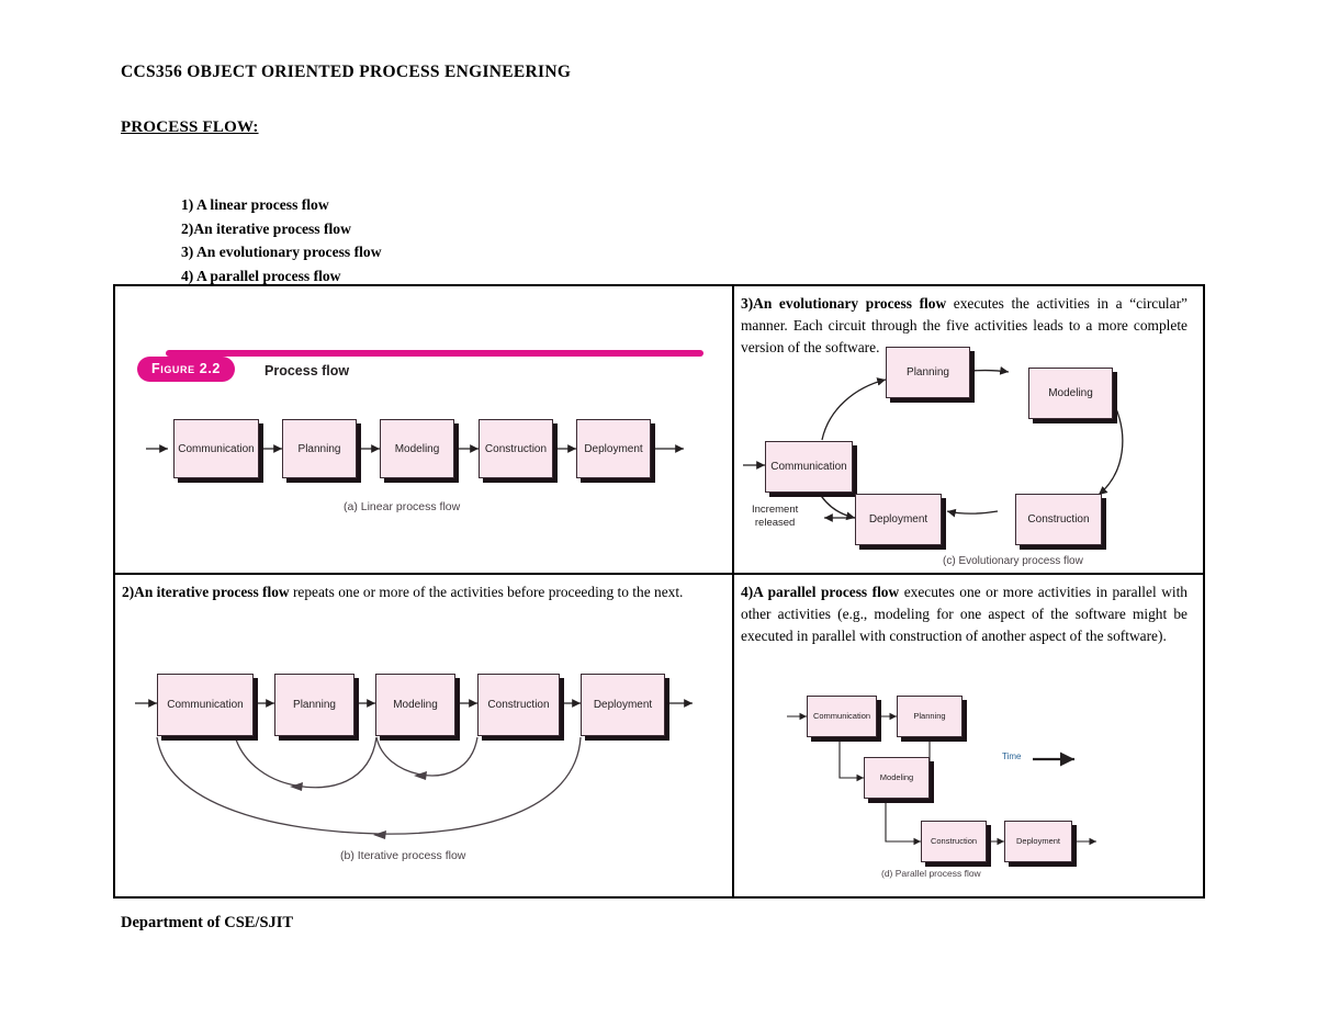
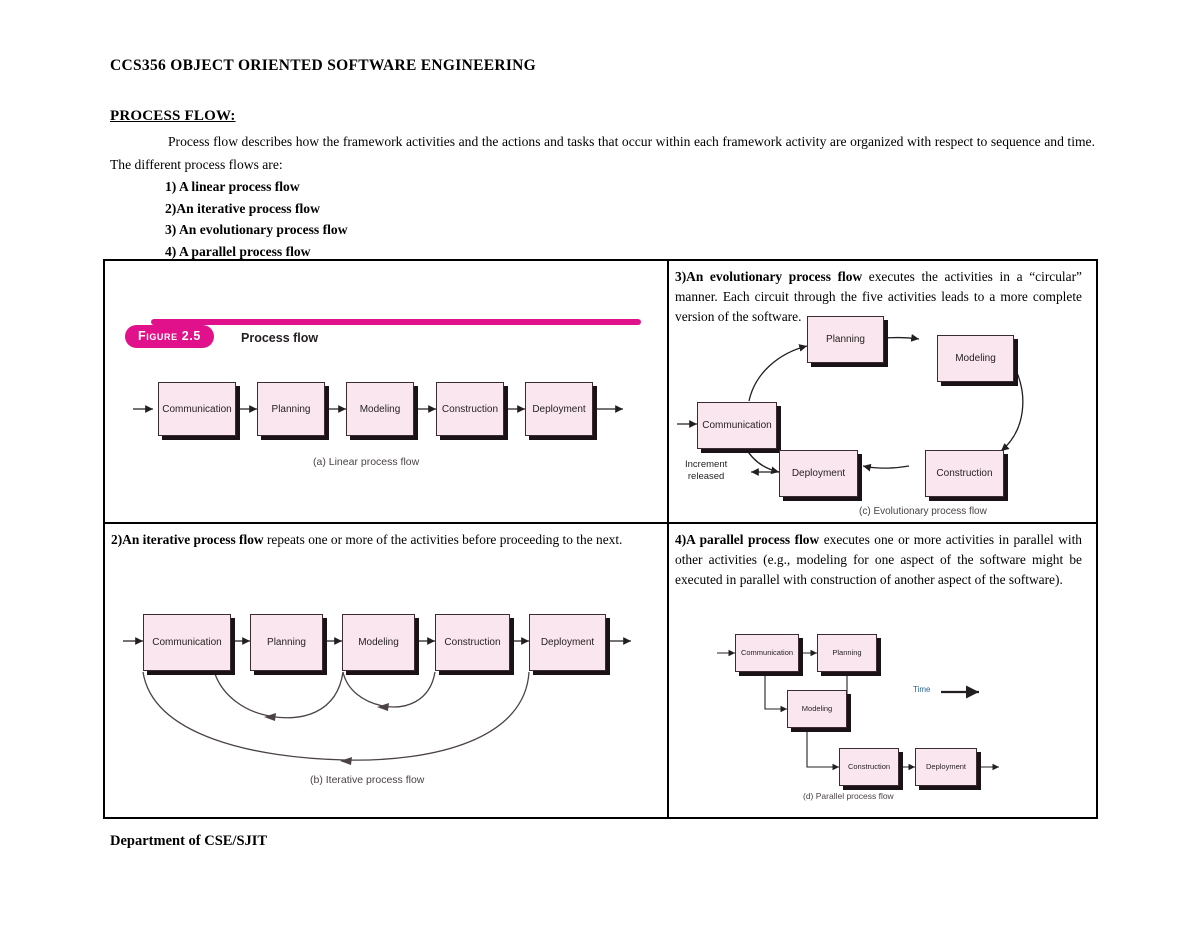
- CCS356 OBJECT ORIENTED PROCESS ENGINEERING
+ CCS356 OBJECT ORIENTED SOFTWARE ENGINEERING
  PROCESS FLOW:
+ Process flow describes how the framework activities and the actions and tasks that occur within each framework activity are organized with respect to sequence and time. The different process flows are:
  1) A linear process flow
  2)An iterative process flow
  3) An evolutionary process flow
  4) A parallel process flow
- Figure 2.2
+ Figure 2.5
  Process flow
  Communication
  Planning
  Modeling
  Construction
  Deployment
  (a) Linear process flow
  3)An evolutionary process flow executes the activities in a “circular” manner. Each circuit through the five activities leads to a more complete version of the software.
  Communication
  Planning
  Modeling
  Construction
  Deployment
  Increment
  released
  (c) Evolutionary process flow
  2)An iterative process flow repeats one or more of the activities before proceeding to the next.
  Communication
  Planning
  Modeling
  Construction
  Deployment
  (b) Iterative process flow
  4)A parallel process flow executes one or more activities in parallel with other activities (e.g., modeling for one aspect of the software might be executed in parallel with construction of another aspect of the software).
  Communication
  Planning
  Modeling
  Construction
  Deployment
  Time
  (d) Parallel process flow
  Department of CSE/SJIT
